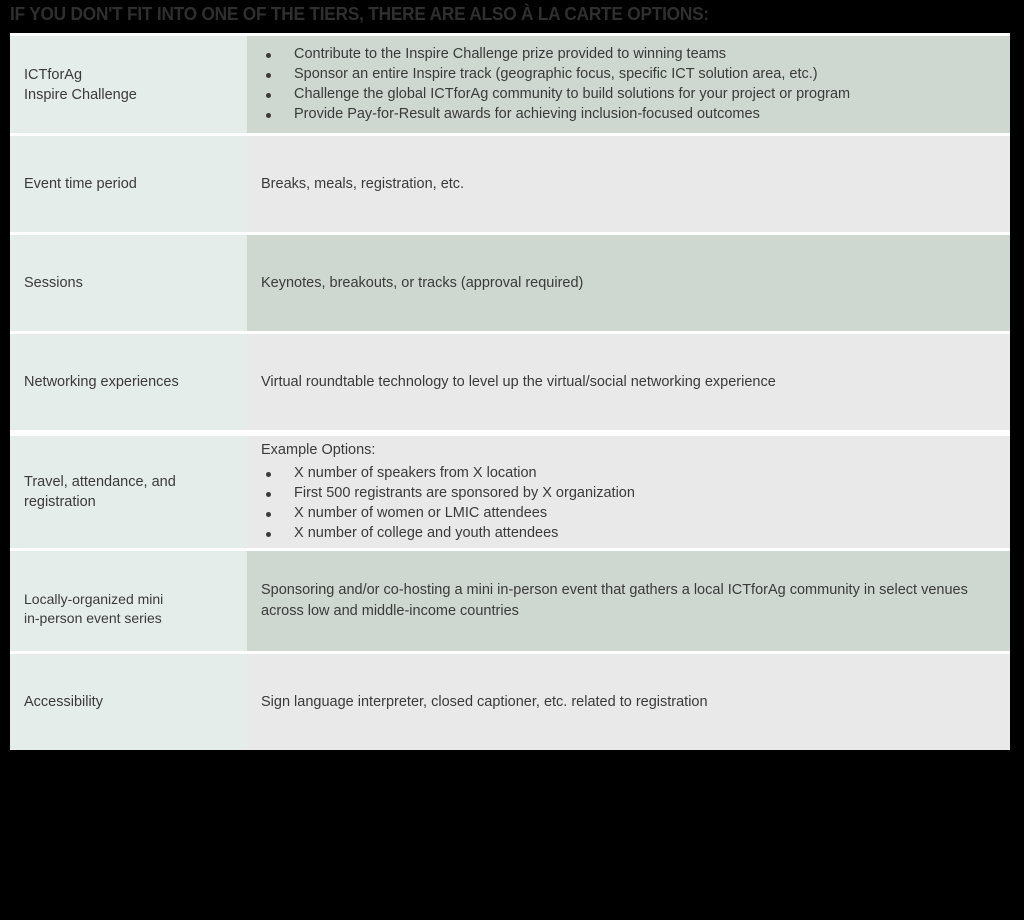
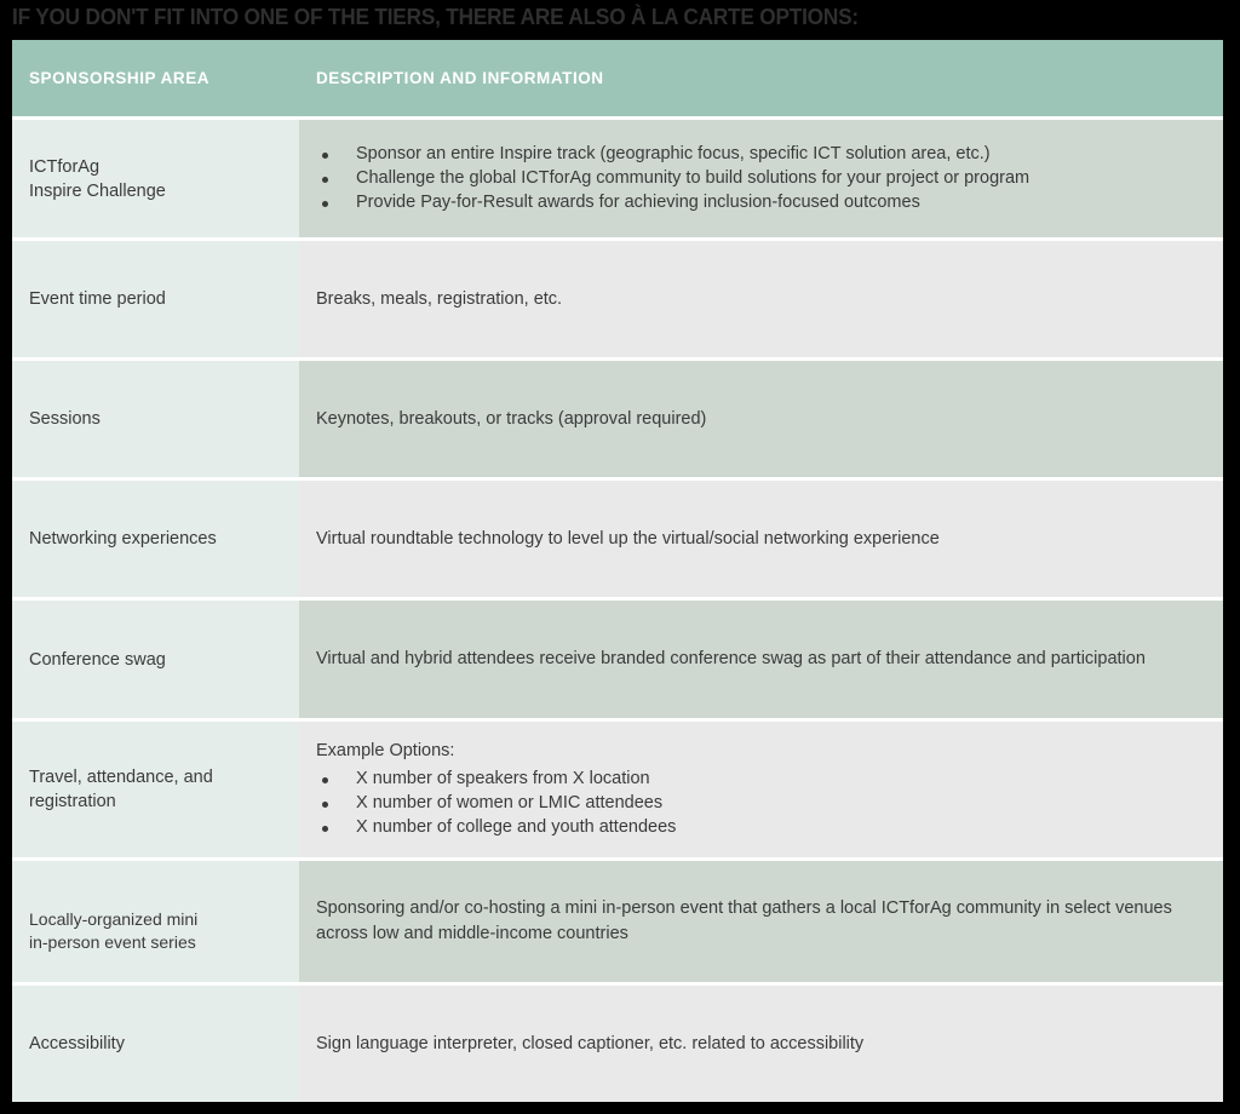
  IF YOU DON'T FIT INTO ONE OF THE TIERS, THERE ARE ALSO À LA CARTE OPTIONS:
+ SPONSORSHIP AREA
+ DESCRIPTION AND INFORMATION
  ICTforAg
  Inspire Challenge
- Contribute to the Inspire Challenge prize provided to winning teams
  Sponsor an entire Inspire track (geographic focus, specific ICT solution area, etc.)
  Challenge the global ICTforAg community to build solutions for your project or program
  Provide Pay-for-Result awards for achieving inclusion-focused outcomes
  Event time period
  Breaks, meals, registration, etc.
  Sessions
  Keynotes, breakouts, or tracks (approval required)
  Networking experiences
  Virtual roundtable technology to level up the virtual/social networking experience
+ Conference swag
+ Virtual and hybrid attendees receive branded conference swag as part of their attendance and participation
  Travel, attendance, and
  registration
  Example Options:
  X number of speakers from X location
- First 500 registrants are sponsored by X organization
  X number of women or LMIC attendees
  X number of college and youth attendees
  Locally-organized mini
  in-person event series
  Sponsoring and/or co-hosting a mini in-person event that gathers a local ICTforAg community in select venues across low and middle-income countries
  Accessibility
- Sign language interpreter, closed captioner, etc. related to registration
+ Sign language interpreter, closed captioner, etc. related to accessibility
